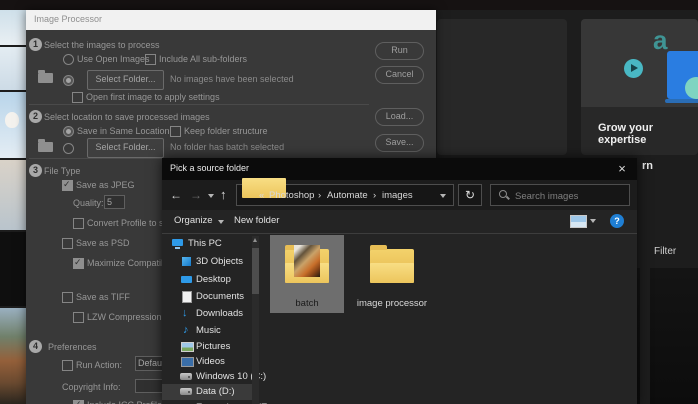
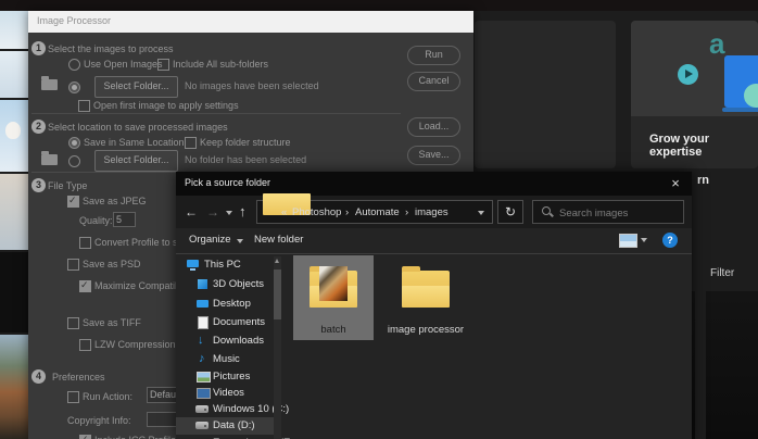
  a
  Grow your expertise
  rn
  Filter
  Image Processor
  Run
  Cancel
  Load...
  Save...
  1
  Select the images to process
  Use Open Images
  Include All sub-folders
  Select Folder...
  No images have been selected
  Open first image to apply settings
  2
  Select location to save processed images
  Save in Same Location
  Keep folder structure
  Select Folder...
- No folder has batch selected
+ No folder has been selected
  3
  File Type
  Save as JPEG
  Quality:
  5
  Convert Profile to
  Save as PSD
  Maximize Compati
  Save as TIFF
  LZW Compression
  4
  Preferences
  Run Action:
  Defau
  Copyright Info:
  Pick a source folder
  ×
  ←
  →
  ↑
  «
  Photoshop
  ›
  Automate
  ›
  images
  ↻
  Search images
  Organize
  New folder
  ?
  This PC
  3D Objects
  Desktop
  Documents
  ↓
  Downloads
  ♪
  Music
  Pictures
  Videos
  Windows 10:)
  Data (D:)
  batch
  image processor
